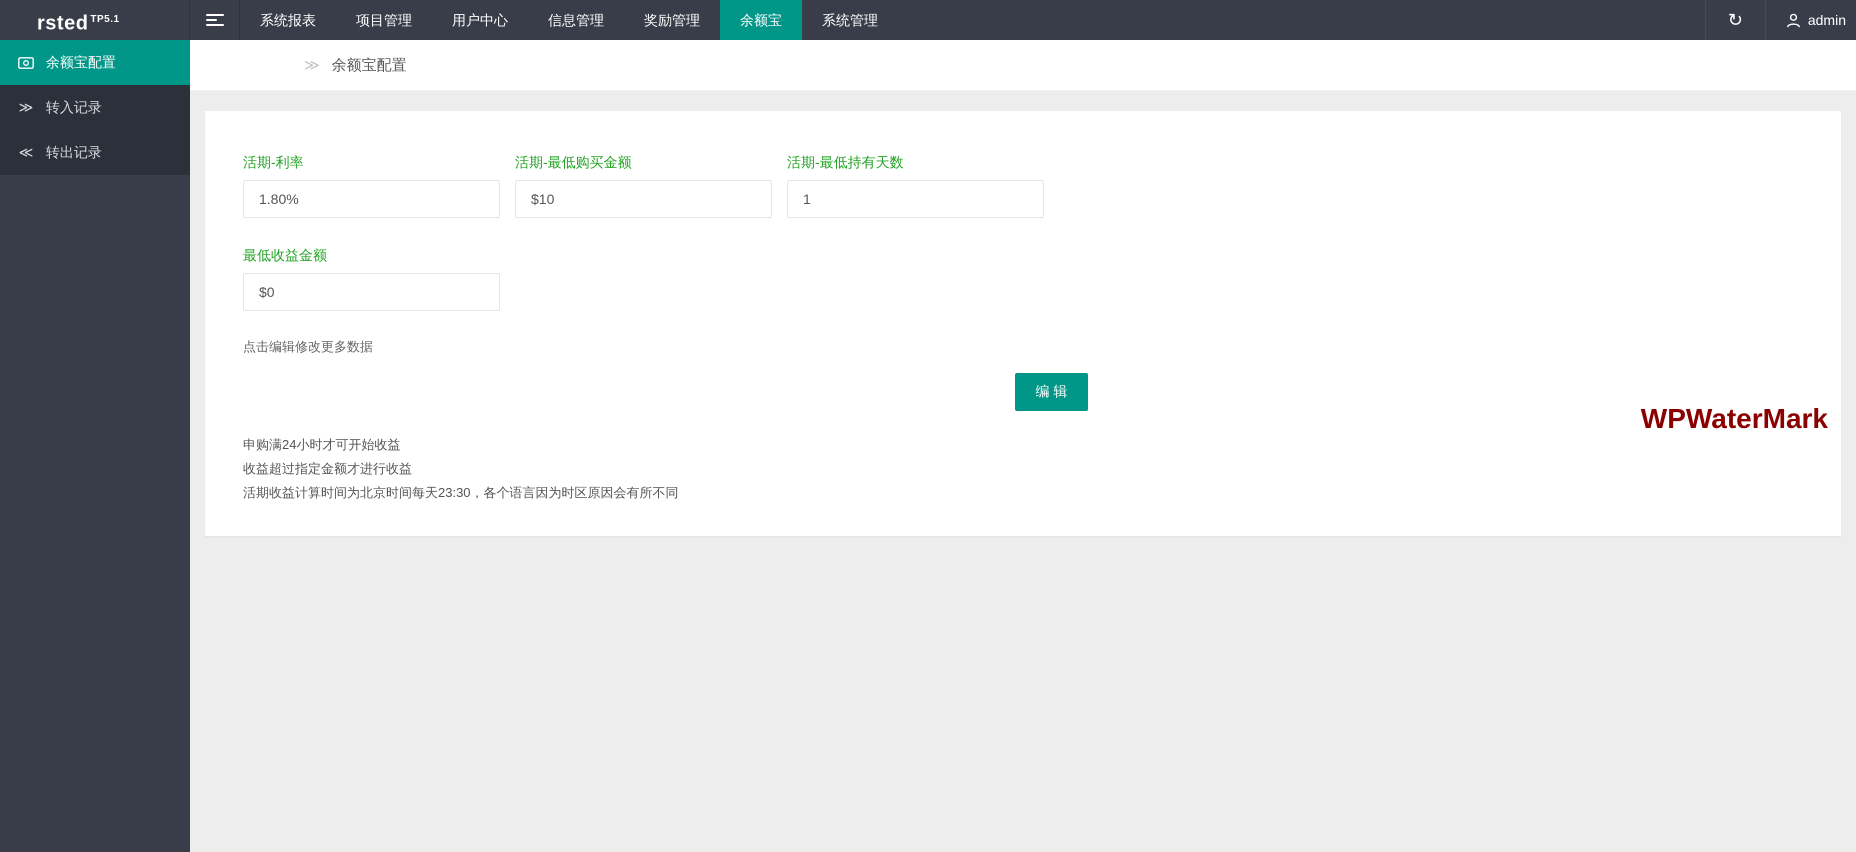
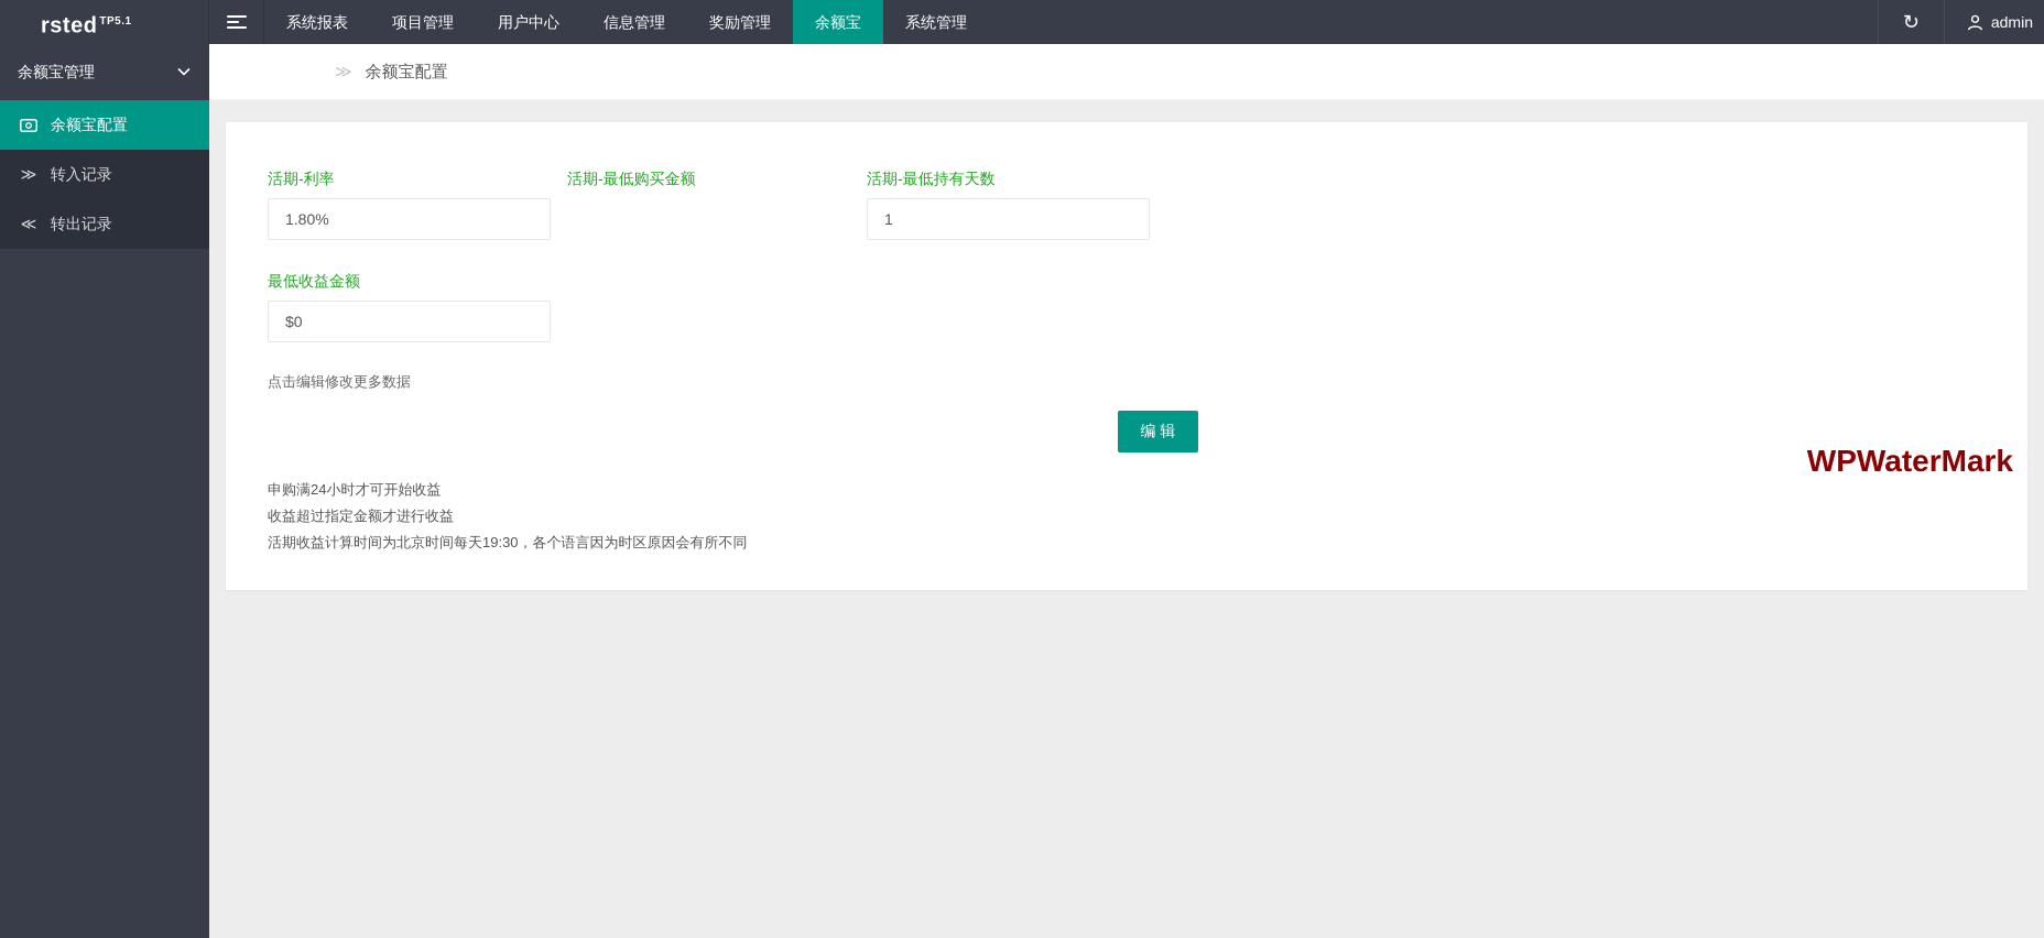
  rsted TP5.1
  系统报表
  项目管理
  用户中心
  信息管理
  奖励管理
  余额宝
  系统管理
  ↻
  admin
+ 余额宝管理
  余额宝配置
  ≫ 转入记录
  ≪ 转出记录
  ≫ 余额宝配置
  活期-利率
  1.80%
  活期-最低购买金额
- $10
  活期-最低持有天数
  1
  最低收益金额
  $0
  点击编辑修改更多数据
  编 辑
  申购满24小时才可开始收益
  收益超过指定金额才进行收益
- 活期收益计算时间为北京时间每天23:30，各个语言因为时区原因会有所不同
+ 活期收益计算时间为北京时间每天19:30，各个语言因为时区原因会有所不同
  WPWaterMark
